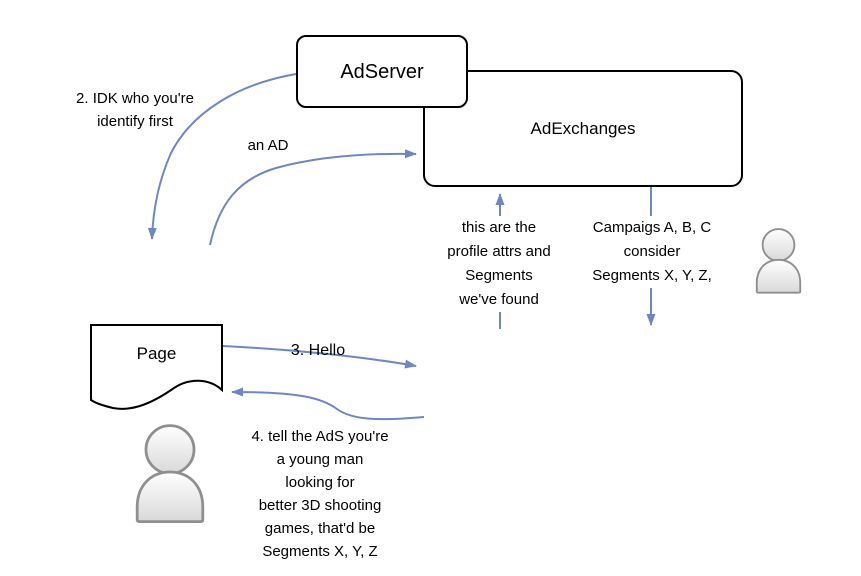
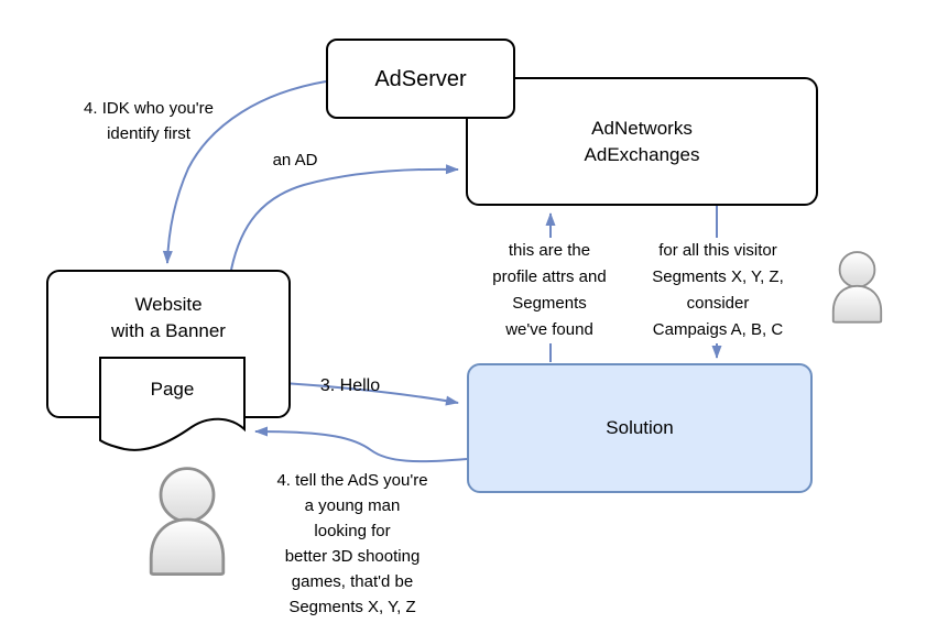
+ AdNetworks
  AdExchanges
  AdServer
+ Website
+ with a Banner
+ Solution
  Page
- 2. IDK who you're
+ 4. IDK who you're
  identify first
  an AD
  this are the
  profile attrs and
  Segments
  we've found
+ for all this visitor
- Campaigs A, B, C
+ Segments X, Y, Z,
  consider
- Segments X, Y, Z,
+ Campaigs A, B, C
  3. Hello
  4. tell the AdS you're
  a young man
  looking for
  better 3D shooting
  games, that'd be
  Segments X, Y, Z
